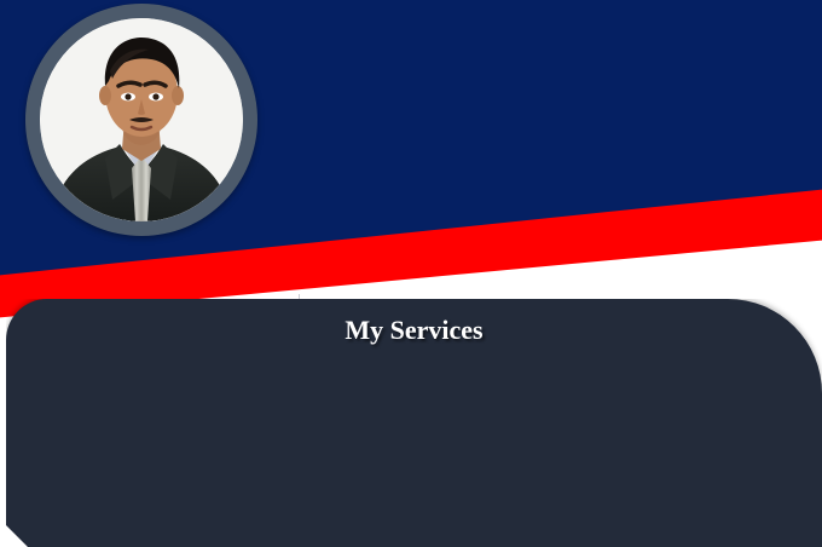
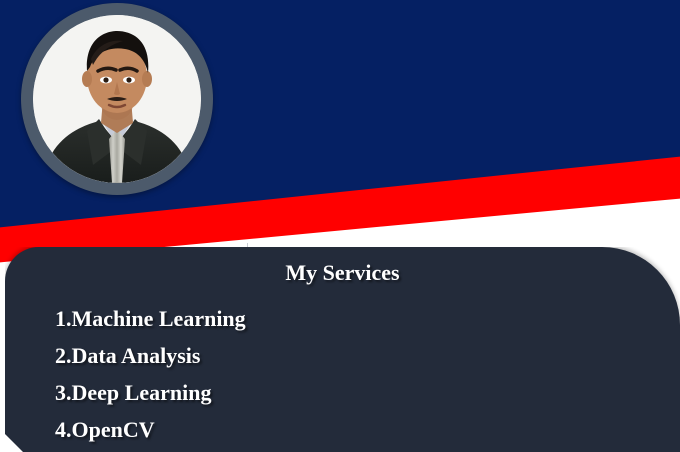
  My Services
+ 1.Machine Learning
+ 2.Data Analysis
+ 3.Deep Learning
+ 4.OpenCV
